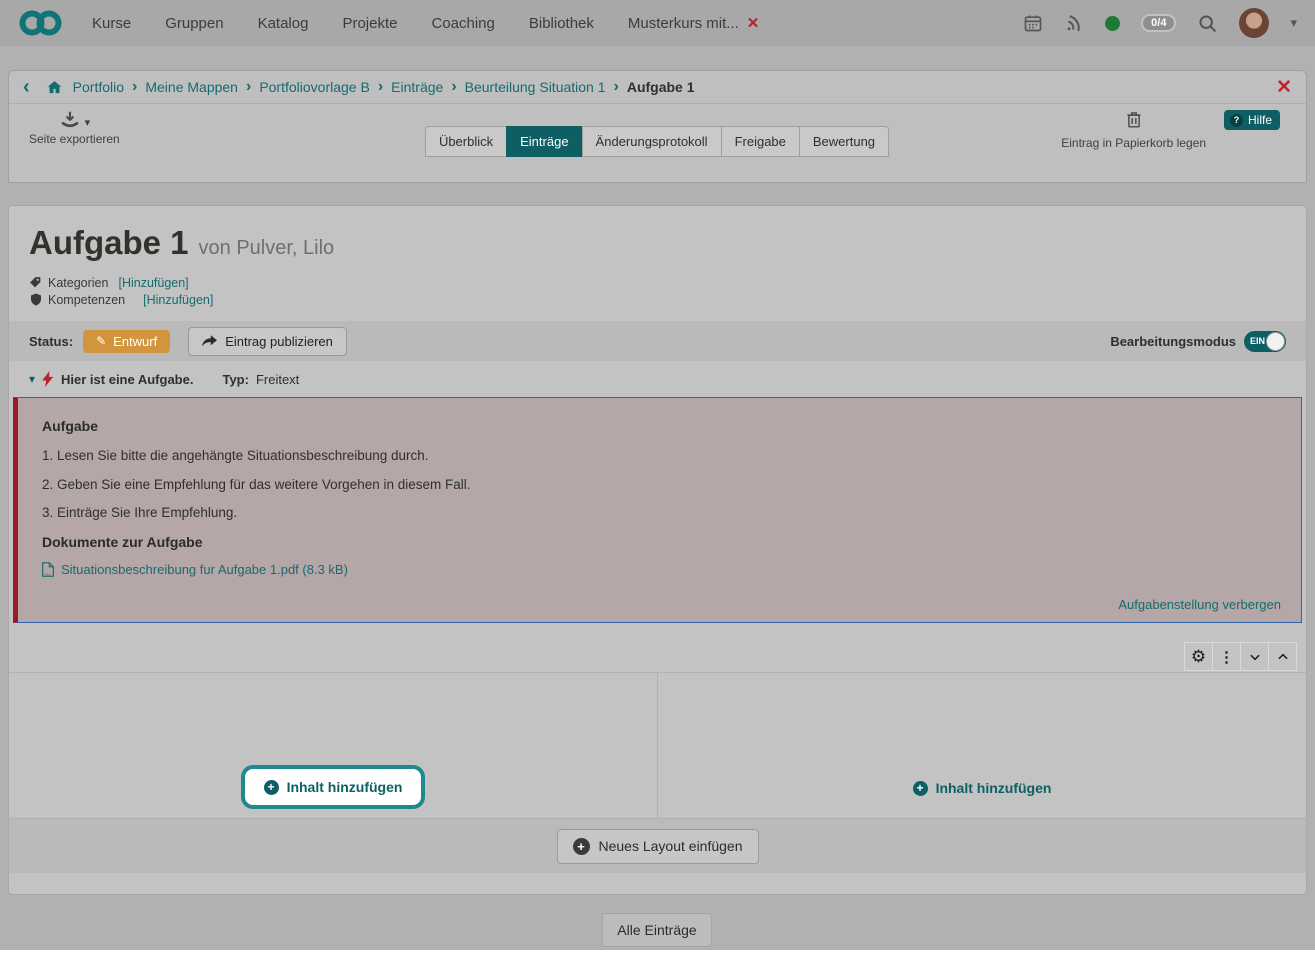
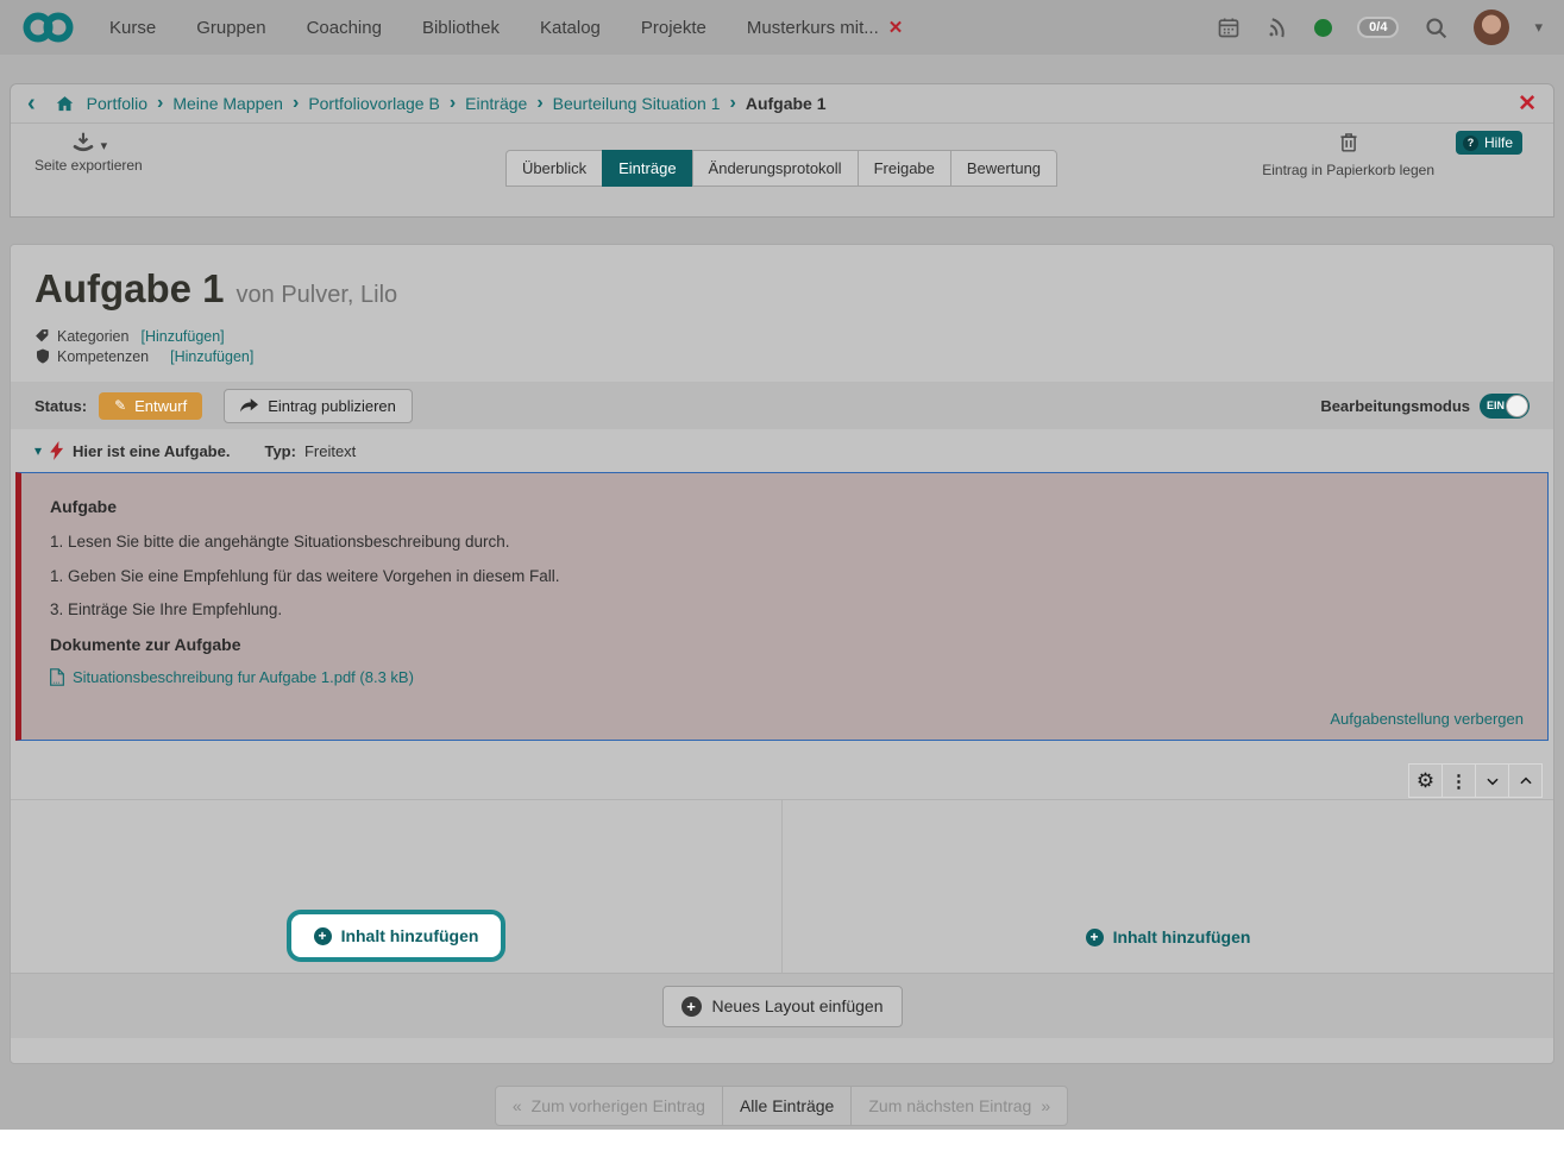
  Kurse
  Gruppen
- Katalog
+ Coaching
- Projekte
+ Bibliothek
- Coaching
+ Katalog
- Bibliothek
+ Projekte
  Musterkurs mit...
  ✕
  0/4
  ▾
  ‹
  Portfolio
  ›
  Meine Mappen
  ›
  Portfoliovorlage B
  ›
  Einträge
  ›
  Beurteilung Situation 1
  ›
  Aufgabe 1
  ✕
  ▾
  Seite exportieren
  Eintrag in Papierkorb legen
  ?
  Hilfe
  Überblick
  Einträge
  Änderungsprotokoll
  Freigabe
  Bewertung
  Aufgabe 1 von Pulver, Lilo
  Kategorien
  [Hinzufügen]
  Kompetenzen
  [Hinzufügen]
  Status:
  ✎
  Entwurf
  Eintrag publizieren
  Bearbeitungsmodus
  EIN
  ▾
  Hier ist eine Aufgabe.
  Typ:
  Freitext
  Aufgabe
  1. Lesen Sie bitte die angehängte Situationsbeschreibung durch.
- 2. Geben Sie eine Empfehlung für das weitere Vorgehen in diesem Fall.
+ 1. Geben Sie eine Empfehlung für das weitere Vorgehen in diesem Fall.
  3. Einträge Sie Ihre Empfehlung.
  Dokumente zur Aufgabe
  Situationsbeschreibung fur Aufgabe 1.pdf (8.3 kB)
  Aufgabenstellung verbergen
  ⚙
  ⋮
  +
  Inhalt hinzufügen
  +
  Inhalt hinzufügen
  +
  Neues Layout einfügen
+ «
+ Zum vorherigen Eintrag
  Alle Einträge
+ Zum nächsten Eintrag
+ »
